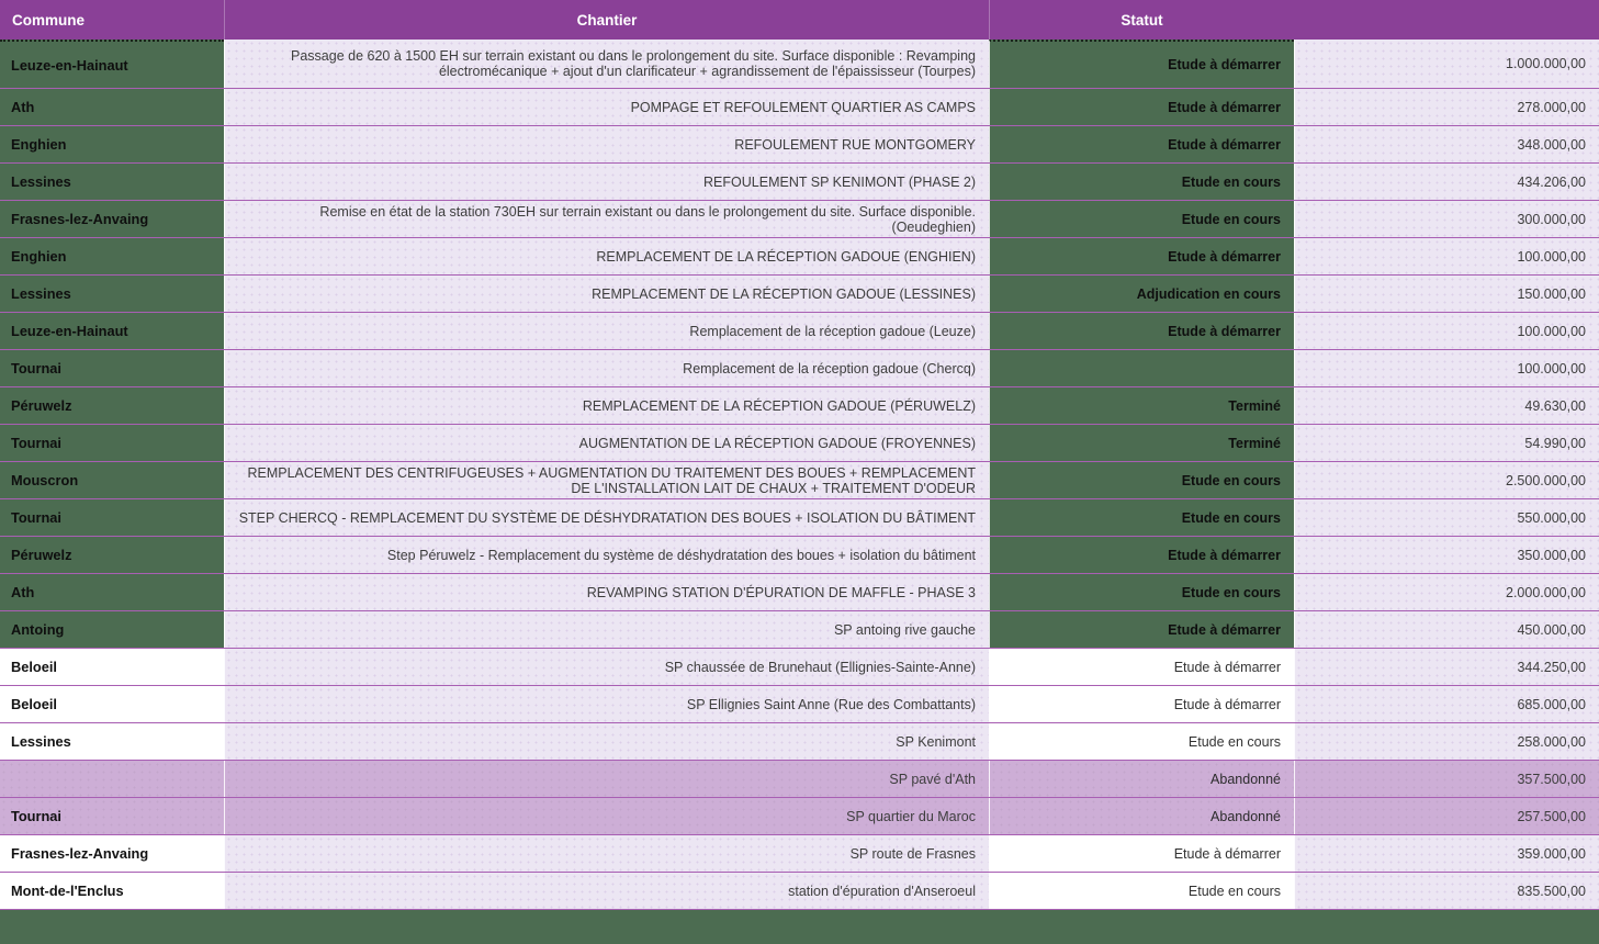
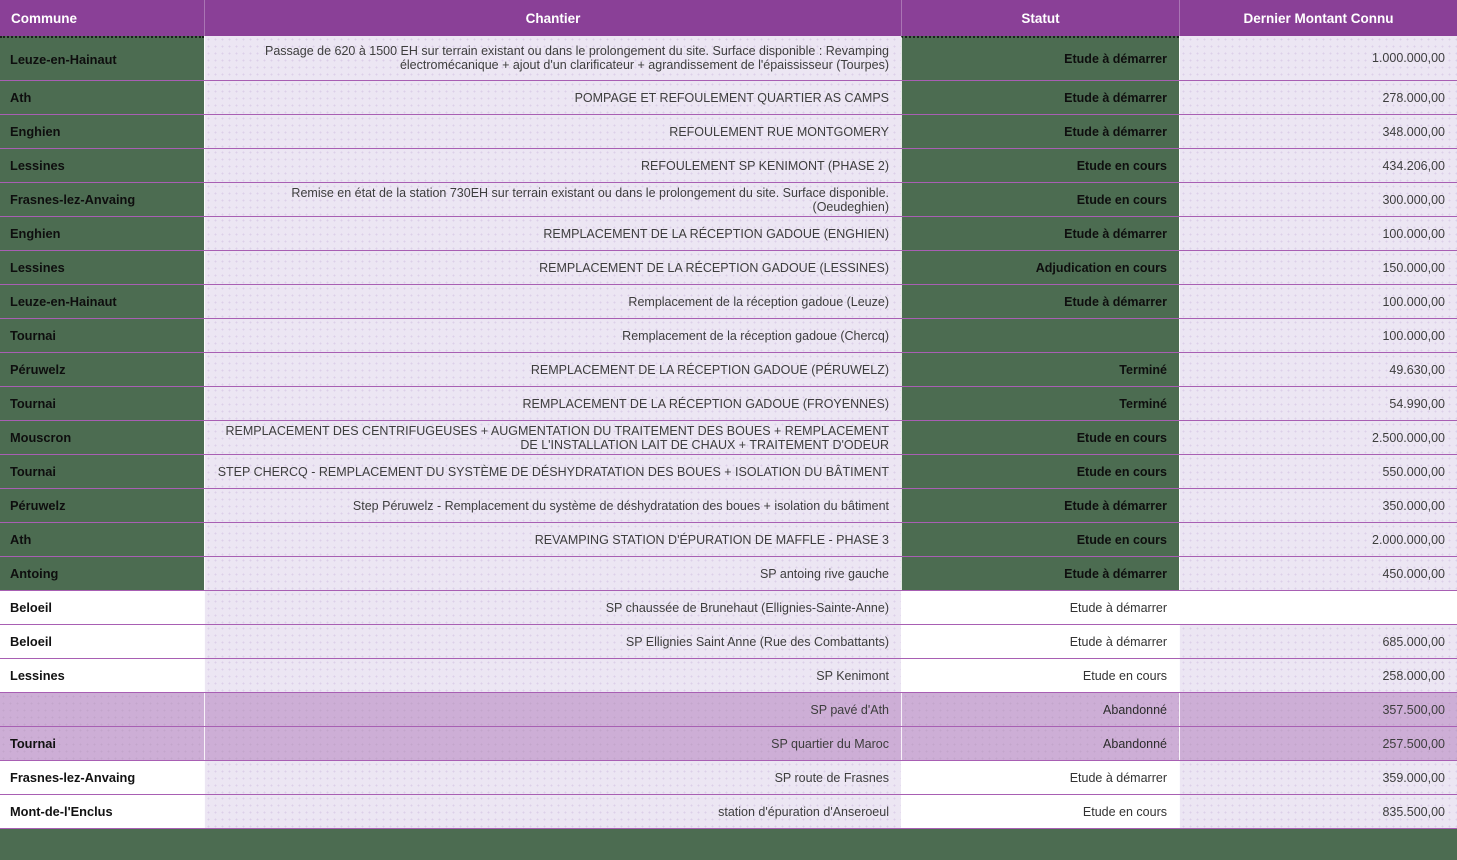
  Commune
  Chantier
  Statut
+ Dernier Montant Connu
  Leuze-en-Hainaut
  Passage de 620 à 1500 EH sur terrain existant ou dans le prolongement du site. Surface disponible : Revamping électromécanique + ajout d'un clarificateur + agrandissement de l'épaississeur (Tourpes)
  Etude à démarrer
  1.000.000,00
  Ath
  POMPAGE ET REFOULEMENT QUARTIER AS CAMPS
  Etude à démarrer
  278.000,00
  Enghien
  REFOULEMENT RUE MONTGOMERY
  Etude à démarrer
  348.000,00
  Lessines
  REFOULEMENT SP KENIMONT (PHASE 2)
  Etude en cours
  434.206,00
  Frasnes-lez-Anvaing
  Remise en état de la station 730EH sur terrain existant ou dans le prolongement du site. Surface disponible. (Oeudeghien)
  Etude en cours
  300.000,00
  Enghien
  REMPLACEMENT DE LA RÉCEPTION GADOUE (ENGHIEN)
  Etude à démarrer
  100.000,00
  Lessines
  REMPLACEMENT DE LA RÉCEPTION GADOUE (LESSINES)
  Adjudication en cours
  150.000,00
  Leuze-en-Hainaut
  Remplacement de la réception gadoue (Leuze)
  Etude à démarrer
  100.000,00
  Tournai
  Remplacement de la réception gadoue (Chercq)
  100.000,00
  Péruwelz
  REMPLACEMENT DE LA RÉCEPTION GADOUE (PÉRUWELZ)
  Terminé
  49.630,00
  Tournai
- AUGMENTATION DE LA RÉCEPTION GADOUE (FROYENNES)
+ REMPLACEMENT DE LA RÉCEPTION GADOUE (FROYENNES)
  Terminé
  54.990,00
  Mouscron
  REMPLACEMENT DES CENTRIFUGEUSES + AUGMENTATION DU TRAITEMENT DES BOUES + REMPLACEMENT DE L'INSTALLATION LAIT DE CHAUX + TRAITEMENT D'ODEUR
  Etude en cours
  2.500.000,00
  Tournai
  STEP CHERCQ - REMPLACEMENT DU SYSTÈME DE DÉSHYDRATATION DES BOUES + ISOLATION DU BÂTIMENT
  Etude en cours
  550.000,00
  Péruwelz
  Step Péruwelz - Remplacement du système de déshydratation des boues + isolation du bâtiment
  Etude à démarrer
  350.000,00
  Ath
  REVAMPING STATION D'ÉPURATION DE MAFFLE - PHASE 3
  Etude en cours
  2.000.000,00
  Antoing
  SP antoing rive gauche
  Etude à démarrer
  450.000,00
  Beloeil
  SP chaussée de Brunehaut (Ellignies-Sainte-Anne)
  Etude à démarrer
- 344.250,00
  Beloeil
  SP Ellignies Saint Anne (Rue des Combattants)
  Etude à démarrer
  685.000,00
  Lessines
  SP Kenimont
  Etude en cours
  258.000,00
  SP pavé d'Ath
  Abandonné
  357.500,00
  Tournai
  SP quartier du Maroc
  Abandonné
  257.500,00
  Frasnes-lez-Anvaing
  SP route de Frasnes
  Etude à démarrer
  359.000,00
  Mont-de-l'Enclus
  station d'épuration d'Anseroeul
  Etude en cours
  835.500,00
